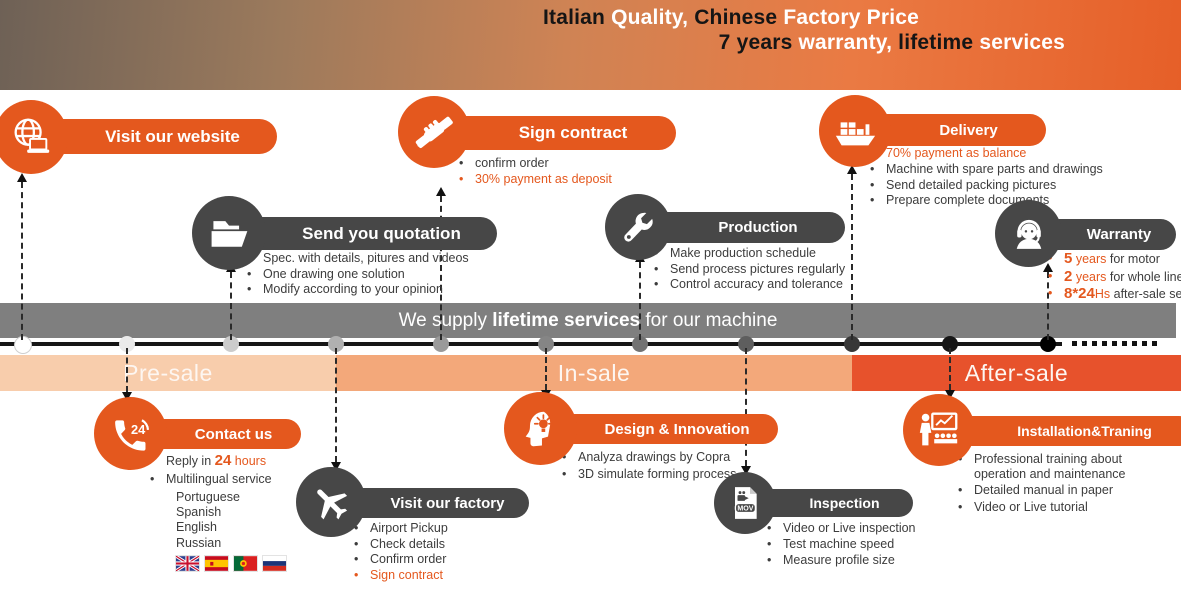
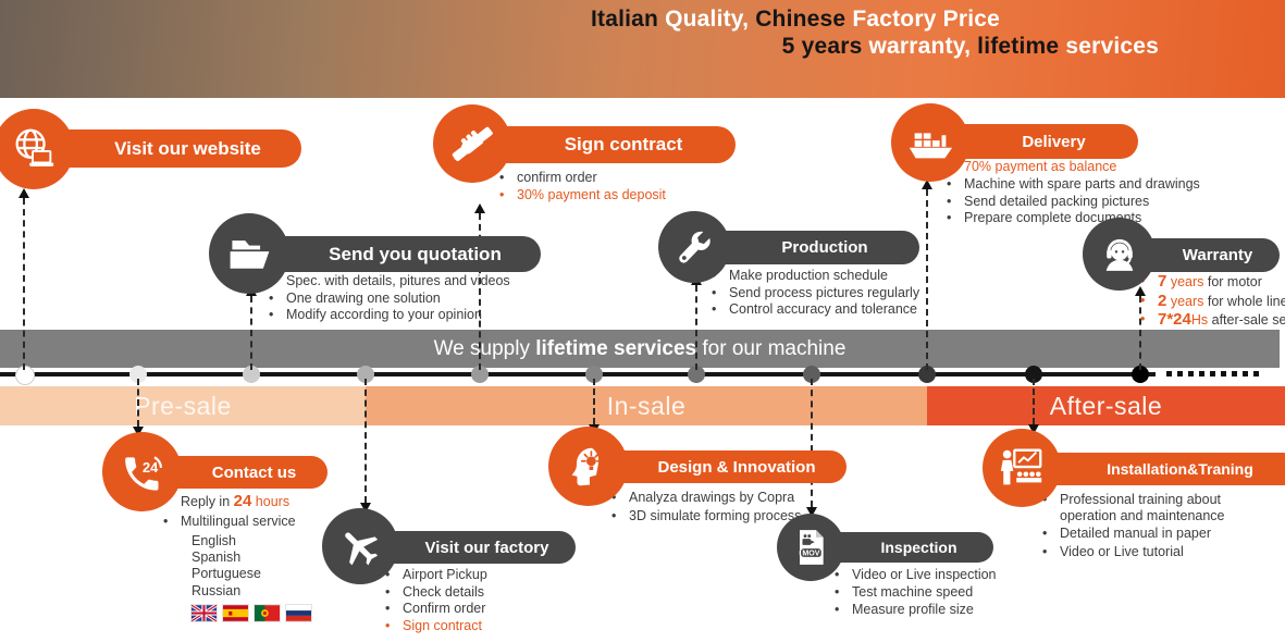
  Italian Quality, Chinese Factory Price
- 7 years warranty, lifetime services
+ 5 years warranty, lifetime services
  We supply lifetime services for our machine
  Pre-sale
  In-sale
  After-sale
  Visit our website
  Send you quotation
  Spec. with details, pitures and videos
  One drawing one solution
  Modify according to your opinion
  Sign contract
  confirm order
  30% payment as deposit
  Production
  Make production schedule
  Send process pictures regularly
  Control accuracy and tolerance
  Delivery
  70% payment as balance
  Machine with spare parts and drawings
  Send detailed packing pictures
  Prepare complete docuts
  Warranty
- 5 years for motor
+ 7 years for motor
  2 years for whole line
- 8*24Hs after-sale se
+ 7*24Hs after-sale se
  Contact us
  24
  Reply in 24 hours
  Multilingual service
- Portuguese
+ English
  Spanish
- English
+ Portuguese
  Russian
  Visit our factory
  Airport Pickup
  Check details
  Confirm order
  Sign contract
  Design & Innovation
  Analyza drawings by Copra
  3D simulate forming proces
  Inspection
  Video or Live inspection
  Test machine speed
  Measure profile size
  Installation&Traning
  Professional training about operation and maintenance
  Detailed manual in paper
  Video or Live tutorial
